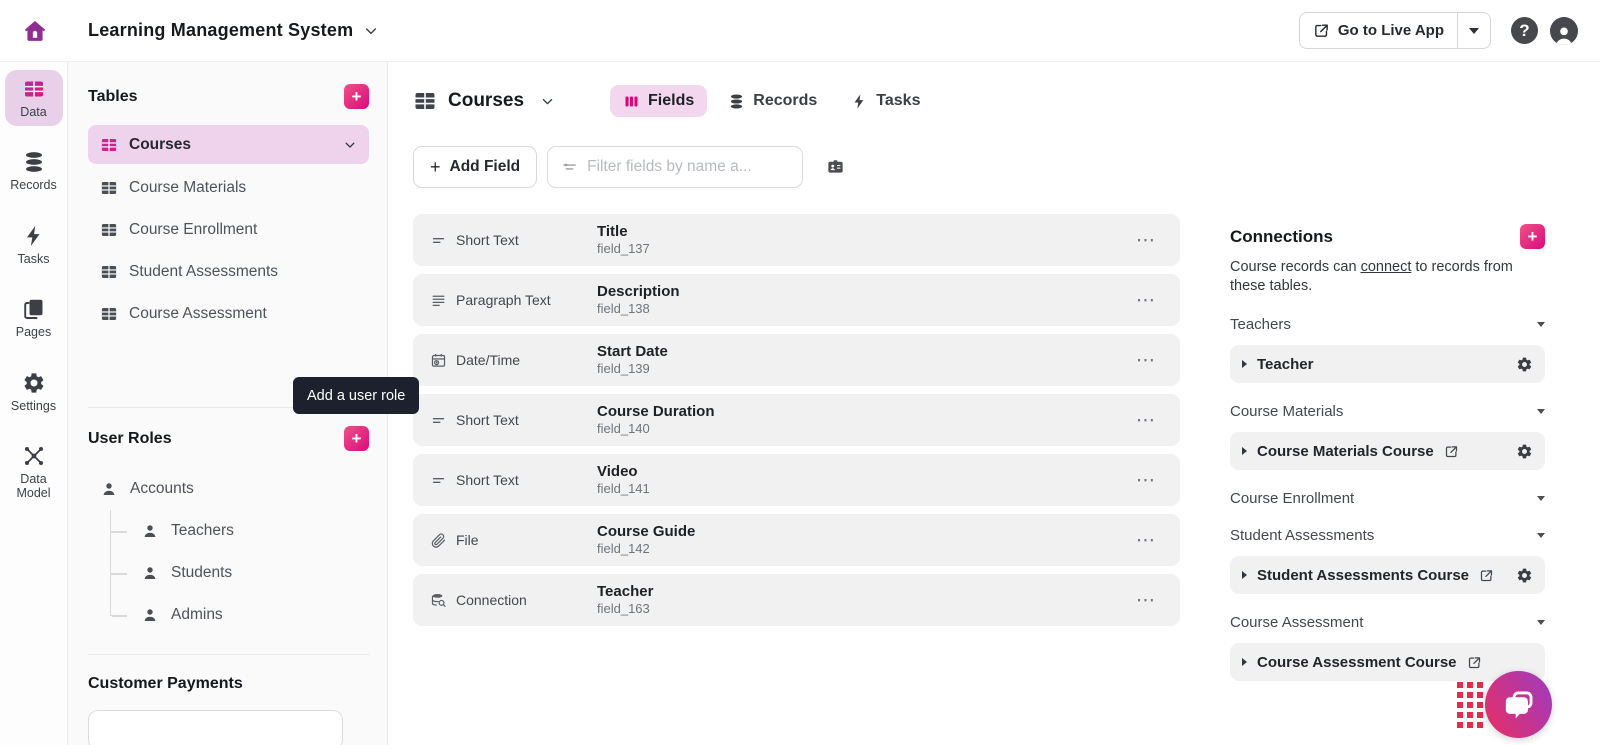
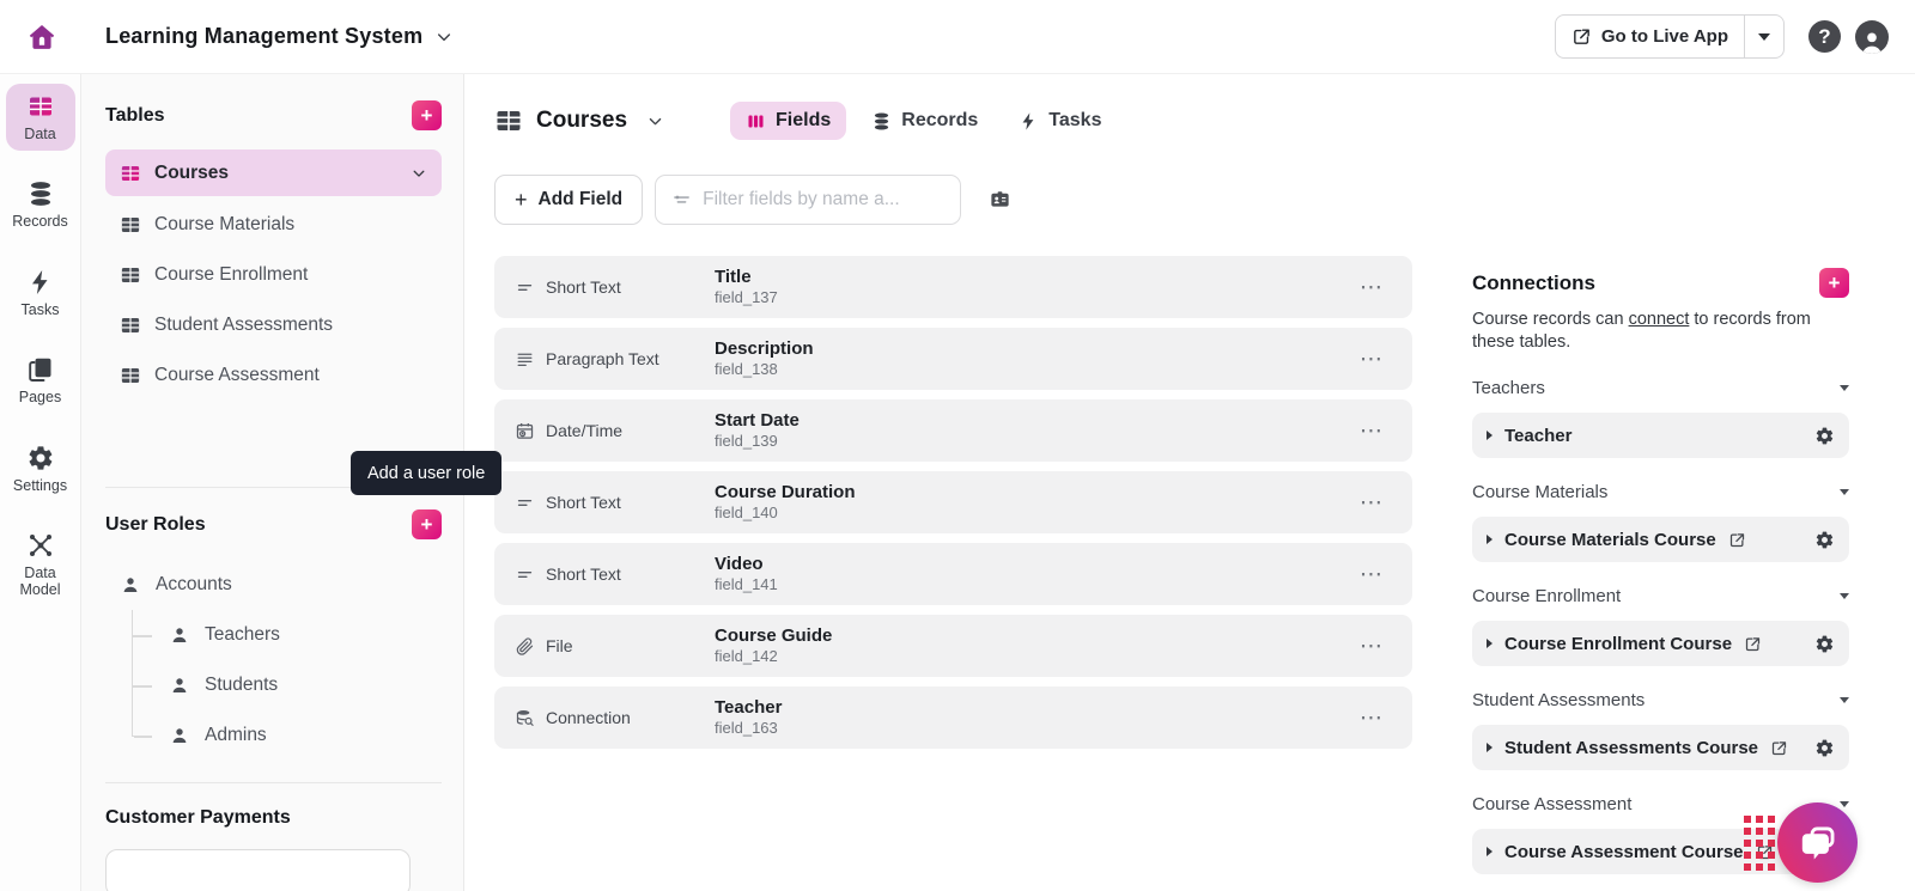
  Learning Management System
  Go to Live App
  ?
  Data
  Records
  Tasks
  Pages
  Settings
  Data Model
  Tables
  +
  Courses
  Course Materials
  Course Enrollment
  Student Assessments
  Course Assessment
  User Roles
  +
  Accounts
  Teachers
  Students
  Admins
  Customer Payments
  Courses
  Fields
  Records
  Tasks
  +
  Add Field
  Filter fields by name a...
  Short Text
  Title
  field_137
  ⋯
  Paragraph Text
  Description
  field_138
  ⋯
  Date/Time
  Start Date
  field_139
  ⋯
  Short Text
  Course Duration
  field_140
  ⋯
  Short Text
  Video
  field_141
  ⋯
  File
  Course Guide
  field_142
  ⋯
  Connection
  Teacher
  field_163
  ⋯
  Connections
  +
  Course records can connect to records from these tables.
  Teachers
  Teacher
  Course Materials
  Course Materials Course
  Course Enrollment
+ Course Enrollment Course
  Student Assessments
  Student Assessments Course
  Course Assessment
  Course Assessment Course
  Add a user role
